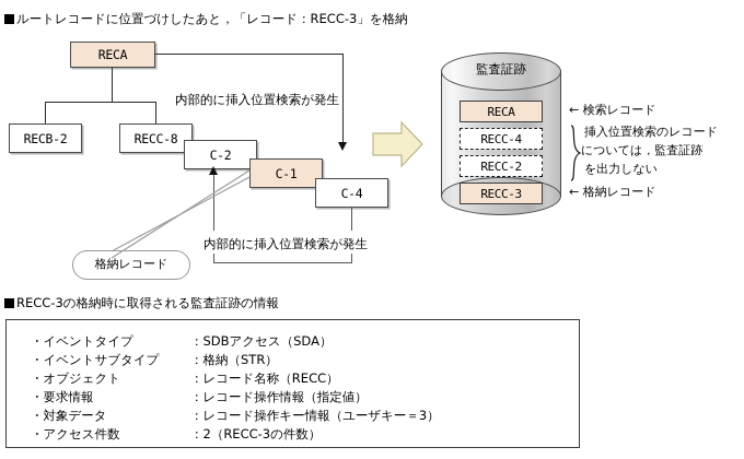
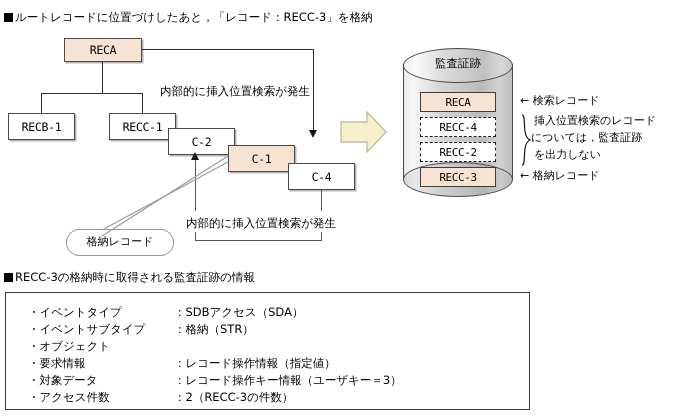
  ルートレコードに位置づけしたあと，「レコード：RECC-3」を格納
  RECA
- RECB-2
+ RECB-1
- RECC-8
+ RECC-1
  C-2
  C-1
  C-4
  内部的に挿入位置検索が発生
  内部的に挿入位置検索が発生
  格納レコード
  監査証跡
  RECA
  RECC-4
  RECC-2
  RECC-3
  ← 検索レコード
  挿入位置検索のレコード
  については，監査証跡
  を出力しない
  ← 格納レコード
  RECC-3の格納時に取得される監査証跡の情報
  ・イベントタイプ
  ：SDBアクセス（SDA）
  ・イベントサブタイプ
  ：格納（STR）
  ・オブジェクト
- ：レコード名称（RECC）
  ・要求情報
  ：レコード操作情報（指定値）
  ・対象データ
  ：レコード操作キー情報（ユーザキー＝3）
  ・アクセス件数
  ：2（RECC-3の件数）
